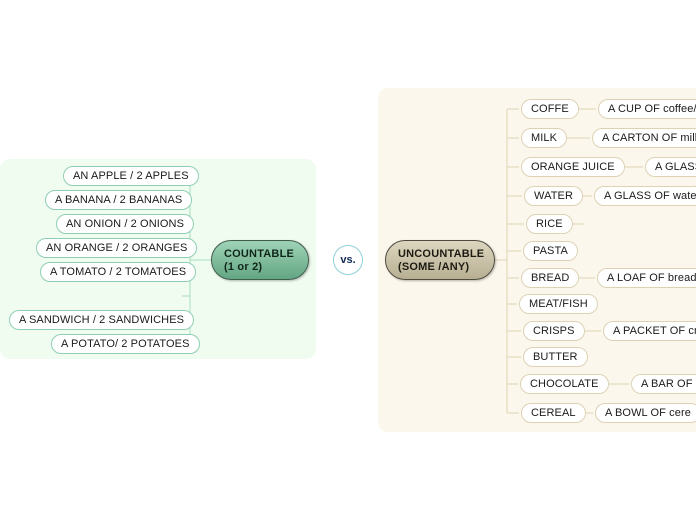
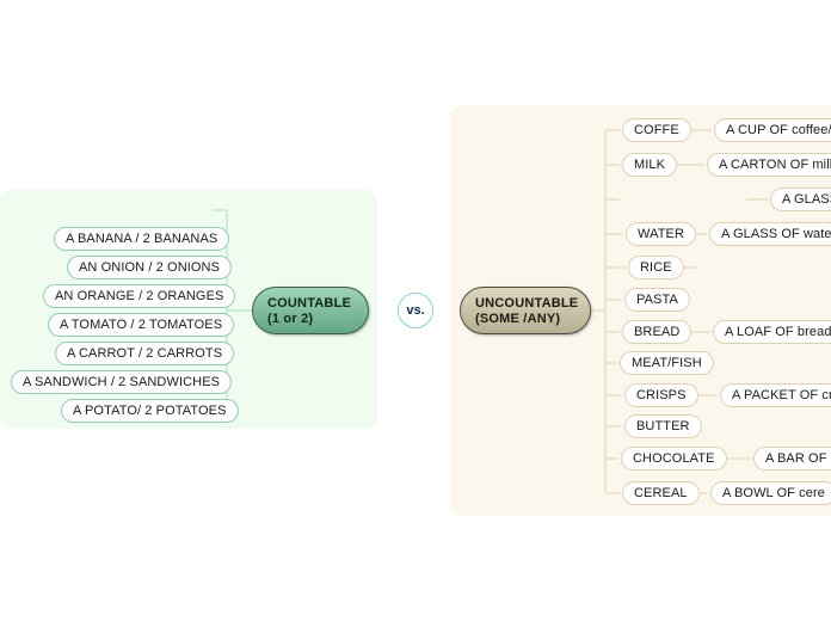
  COUNTABLE
  (1 or 2)
  vs.
  UNCOUNTABLE
  (SOME /ANY)
- AN APPLE / 2 APPLES
  A BANANA / 2 BANANAS
  AN ONION / 2 ONIONS
  AN ORANGE / 2 ORANGES
  A TOMATO / 2 TOMATOES
+ A CARROT / 2 CARROTS
  A SANDWICH / 2 SANDWICHES
  A POTATO/ 2 POTATOES
  COFFE
  MILK
- ORANGE JUICE
  WATER
  RICE
  PASTA
  BREAD
  MEAT/FISH
  CRISPS
  BUTTER
  CHOCOLATE
  CEREAL
  A CUP OF coffee/
  A CARTON OF mil
  A GLAS
  A GLASS OF wate
  A LOAF OF bread
  A PACKET OF c
  A BAR OF
  A BOWL OF cere
